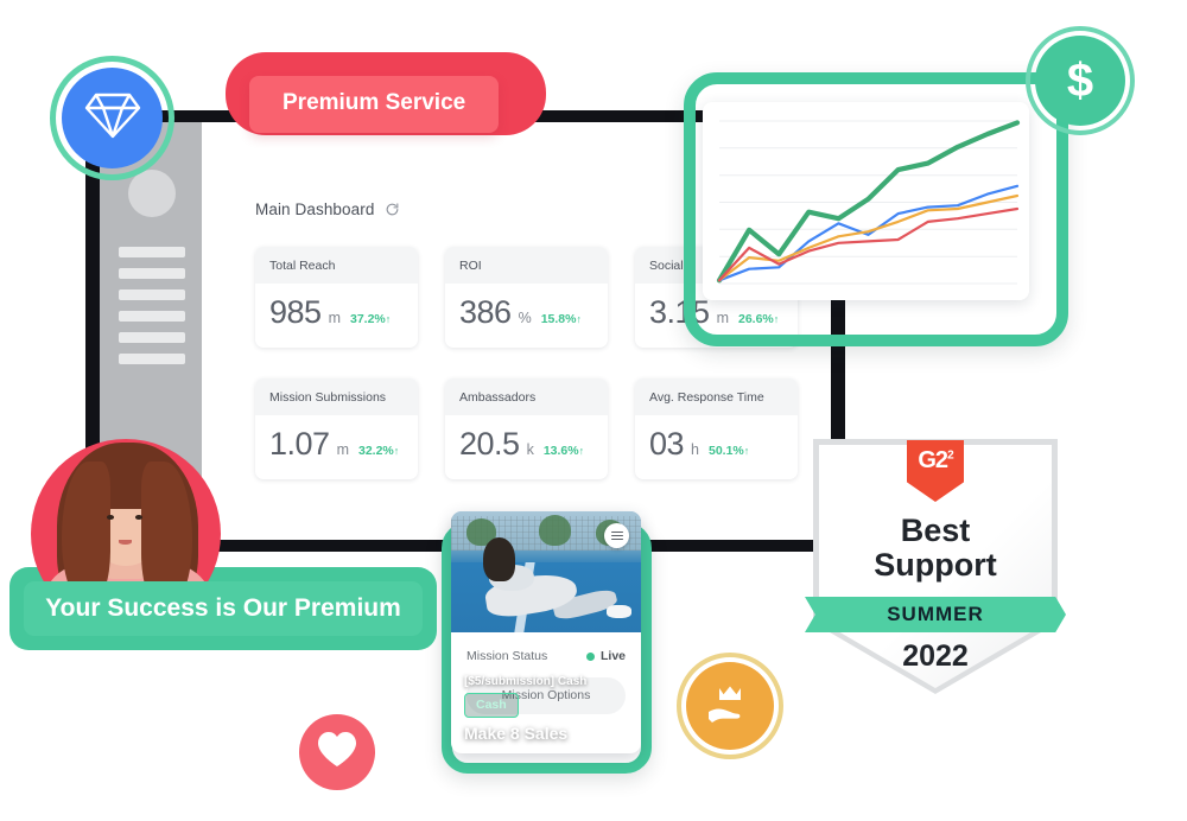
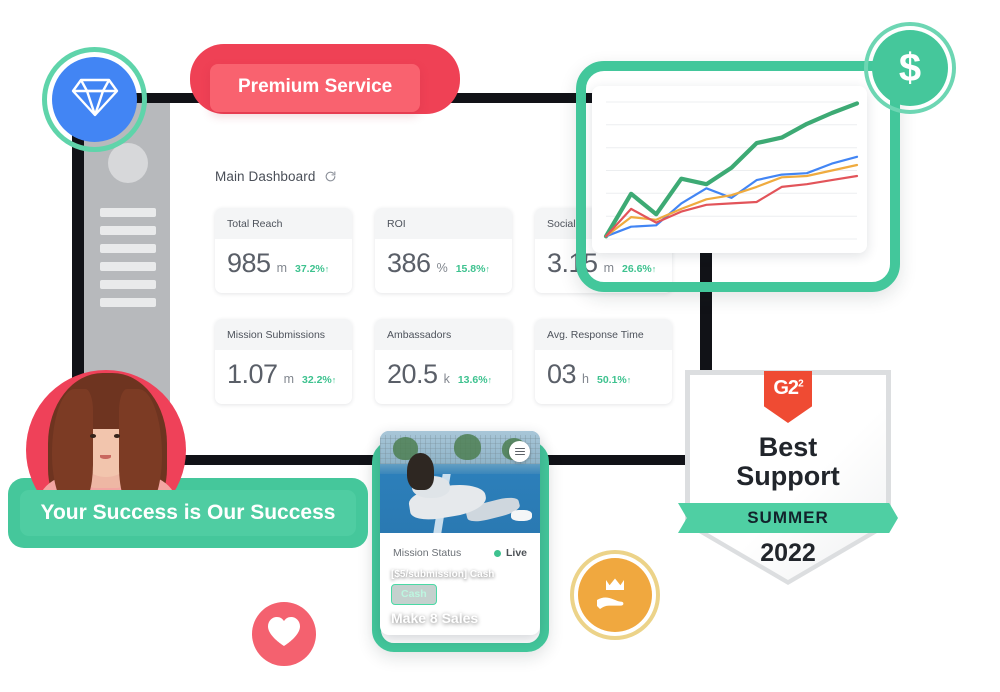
  Main Dashboard
  Total Reach
  985
  m
  37.2%↑
  ROI
  386
  %
  15.8%↑
  Social B
  3.15
  m
  26.6%↑
  Mission Submissions
  1.07
  m
  32.2%↑
  Ambassadors
  20.5
  k
  13.6%↑
  Avg. Response Time
  03
  h
  50.1%↑
  [$5/submission] Cash
  Cash
  Make 8 Sales
  Mission Status
  Live
- Mission Options
  Premium Service
- Your Success is Our Premium
+ Your Success is Our Success
  $
  G22
  Best
  Support
  SUMMER
  2022
